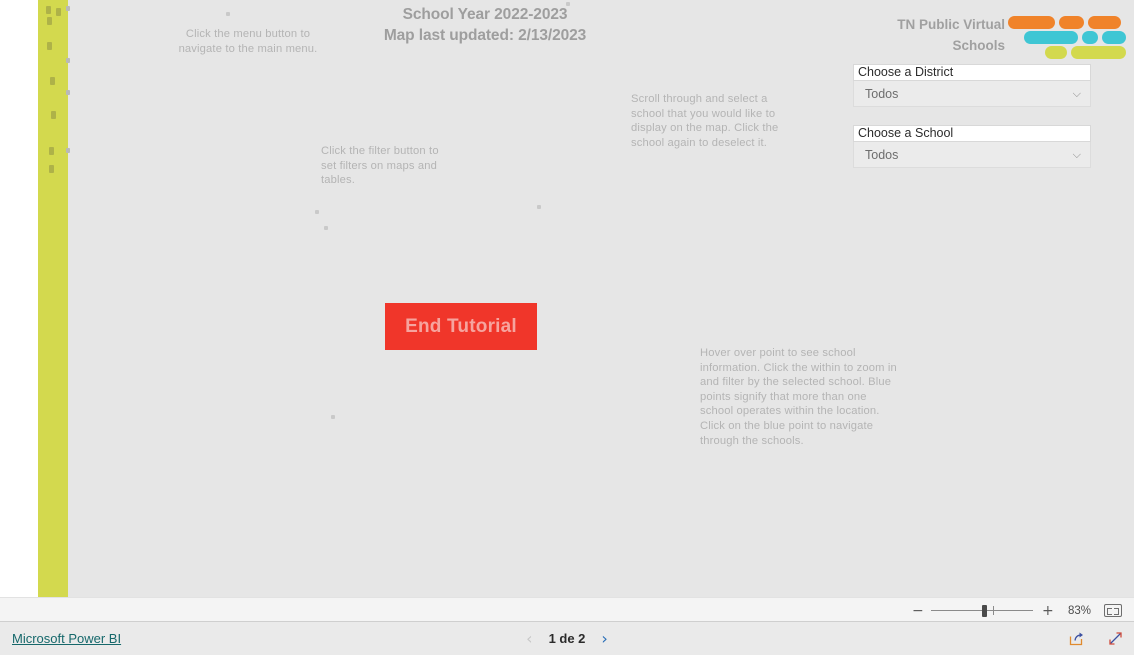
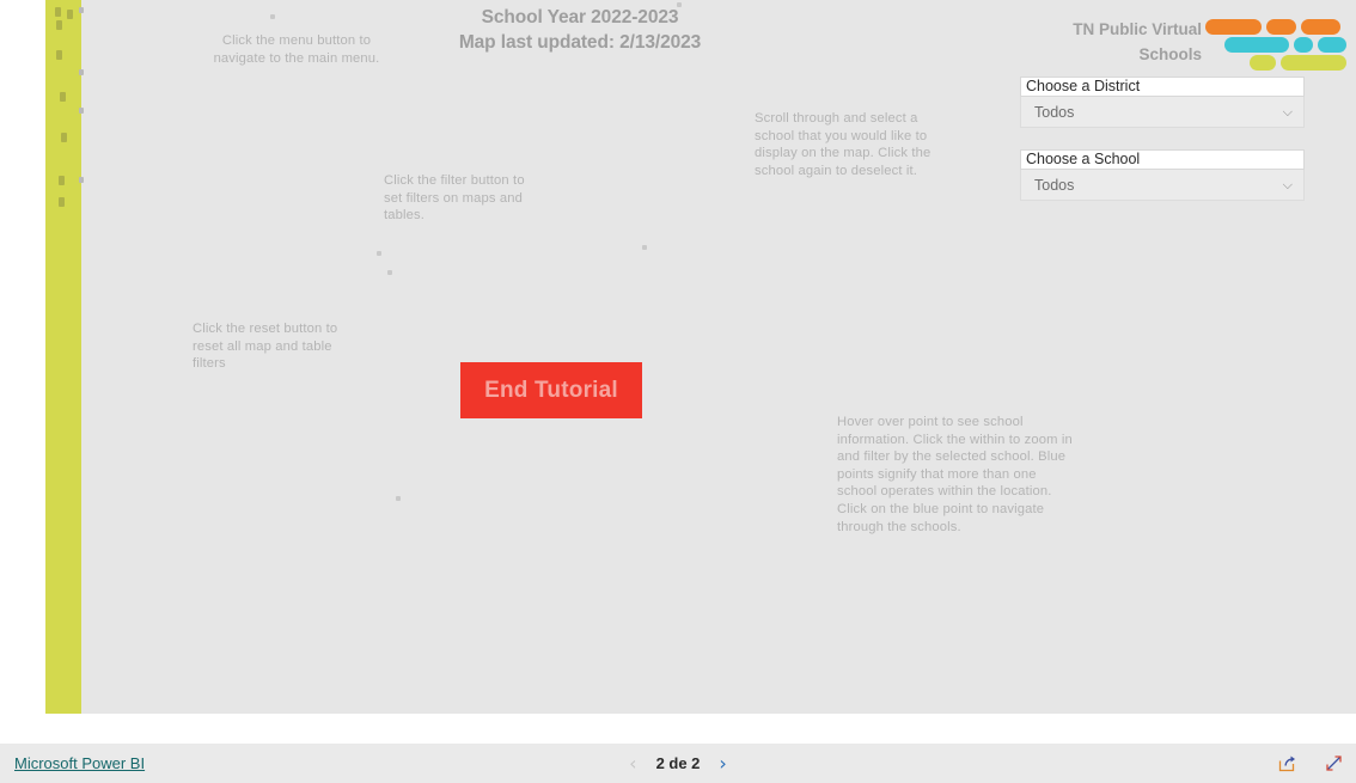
  School Year 2022-2023
  Map last updated: 2/13/2023
  TN Public Virtual
  Schools
  Choose a District
  Todos
  ⌵
  Choose a School
  Todos
  ⌵
  Click the menu button to navigate to the main menu.
  Click the filter button to set filters on maps and tables.
+ Click the reset button to reset all map and table filters
  Scroll through and select a school that you would like to display on the map. Click the school again to deselect it.
  Hover over point to see school information. Click the within to zoom in and filter by the selected school. Blue points signify that more than one school operates within the location. Click on the blue point to navigate through the schools.
  End Tutorial
- −
- +
- 83%
  Microsoft Power BI
  ‹
- 1 de 2
+ 2 de 2
  ›
